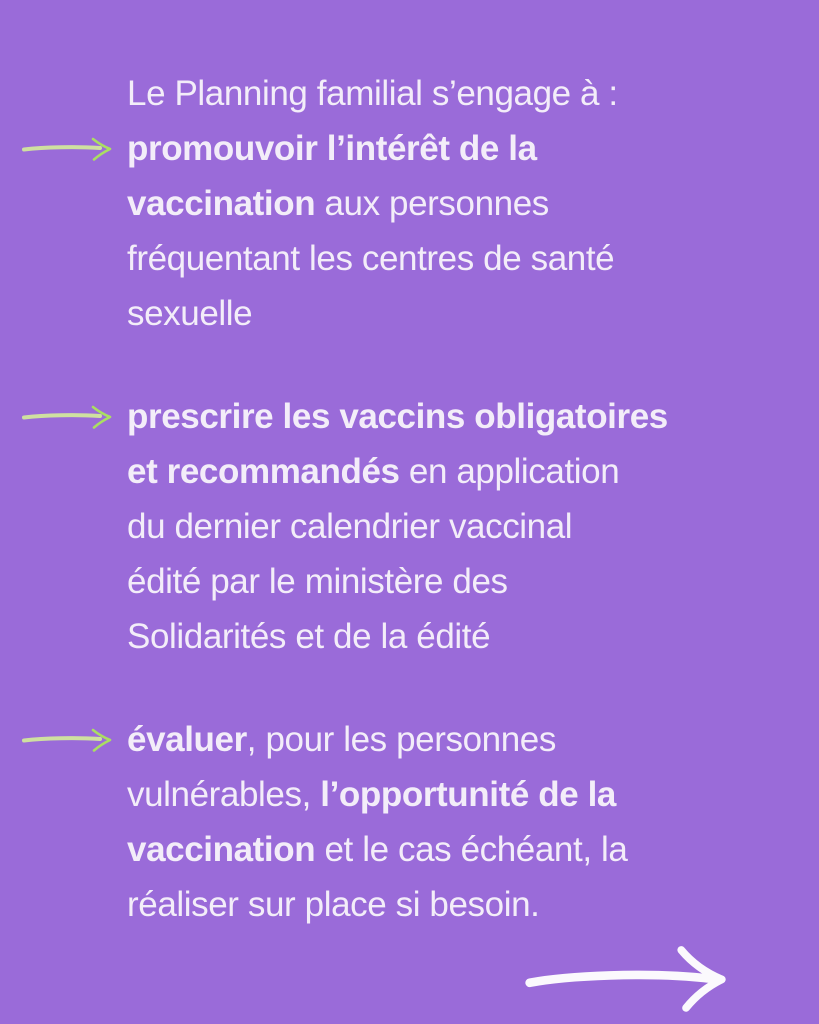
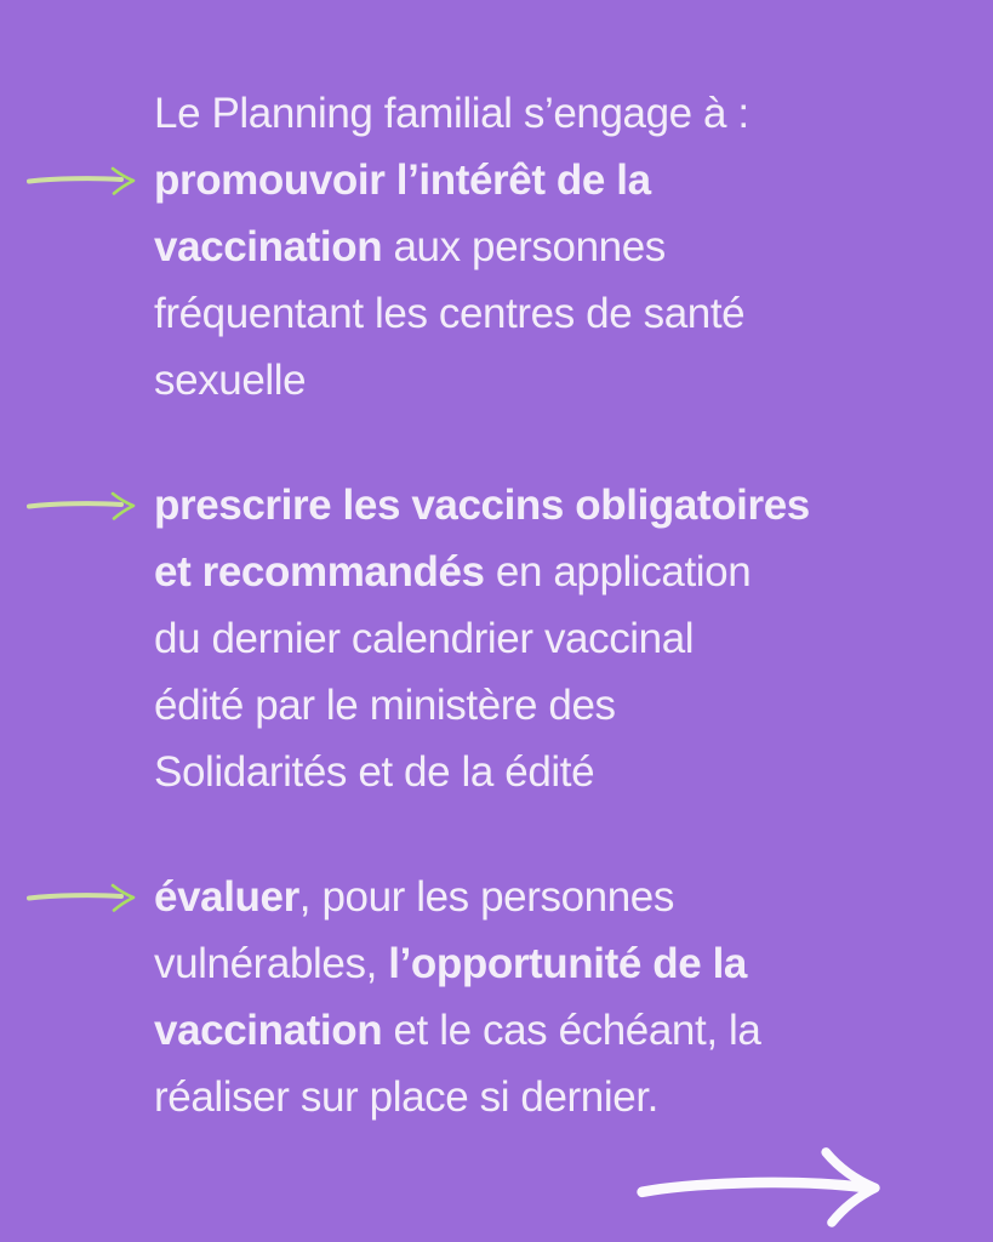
  Le Planning familial s’engage à :
  promouvoir l’intérêt de la
  vaccination aux personnes
  fréquentant les centres de santé
  sexuelle
  prescrire les vaccins obligatoires
  et recommandés en application
  du dernier calendrier vaccinal
  édité par le ministère des
  Solidarités et de la édité
  évaluer, pour les personnes
  vulnérables, l’opportunité de la
  vaccination et le cas échéant, la
- réaliser sur place si besoin.
+ réaliser sur place si dernier.
